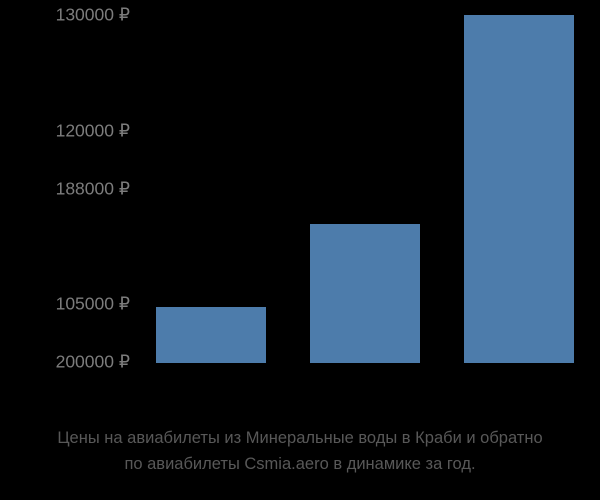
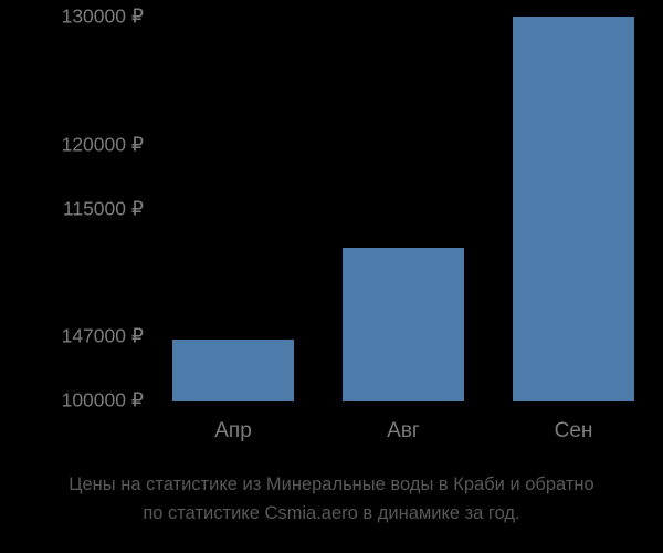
  130000 ₽
  120000 ₽
- 188000 ₽
+ 115000 ₽
- 105000 ₽
+ 147000 ₽
- 200000 ₽
+ 100000 ₽
+ Апр
+ Авг
+ Сен
- Цены на авиабилеты из Минеральные воды в Краби и обратно
+ Цены на статистике из Минеральные воды в Краби и обратно
- по авиабилеты Csmia.aero в динамике за год.
+ по статистике Csmia.aero в динамике за год.
